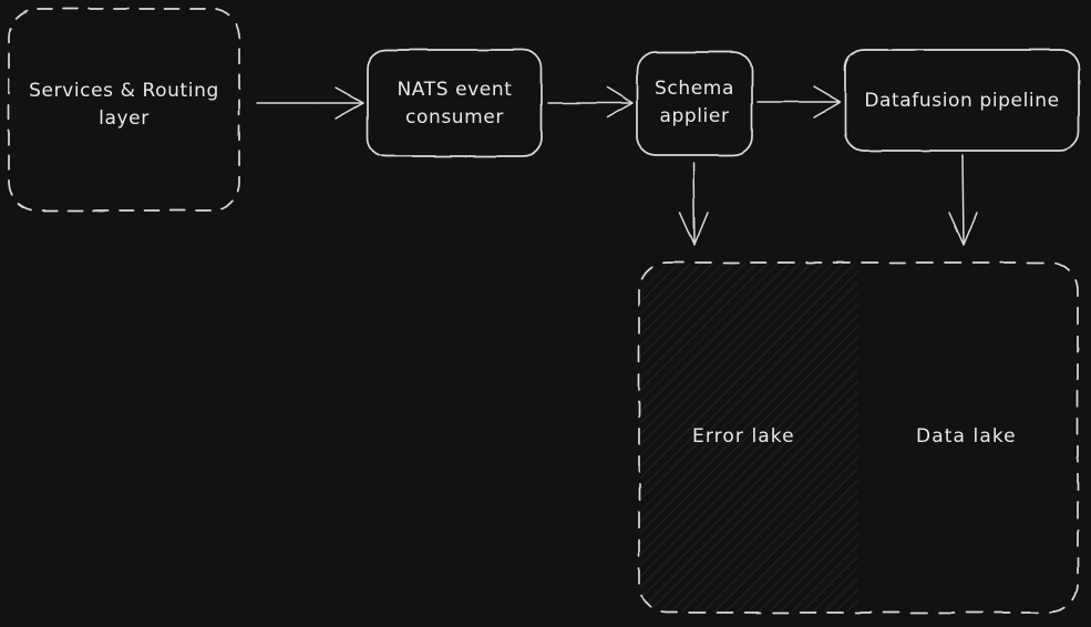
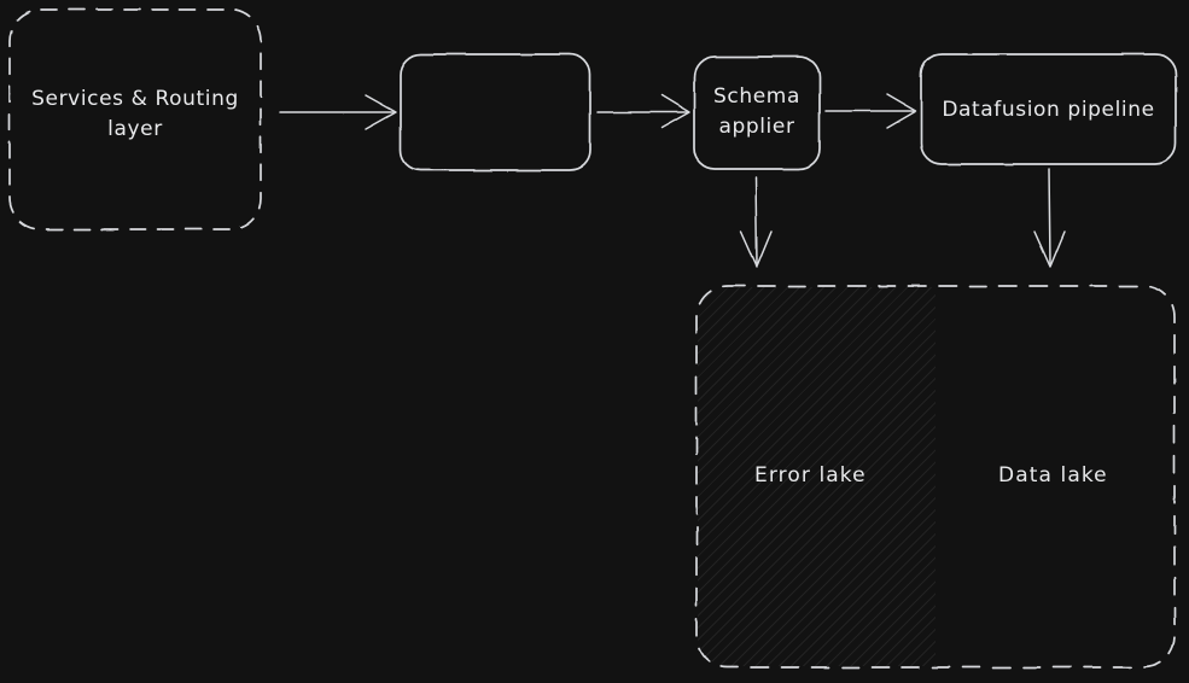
  Services & Routing
  layer
- NATS event
- consumer
  Schema
  applier
  Datafusion pipeline
  Error lake
  Data lake
